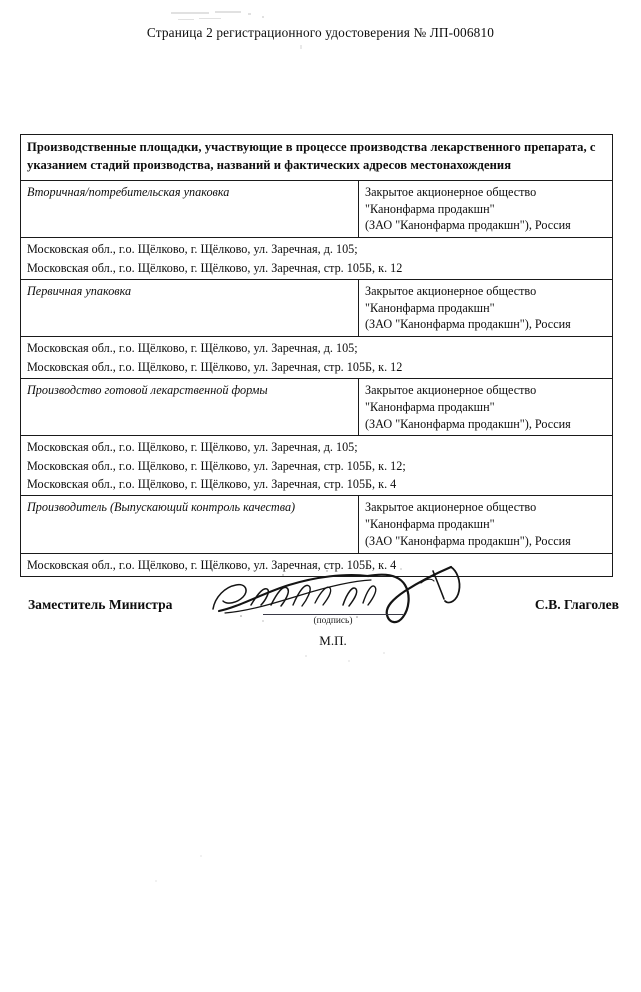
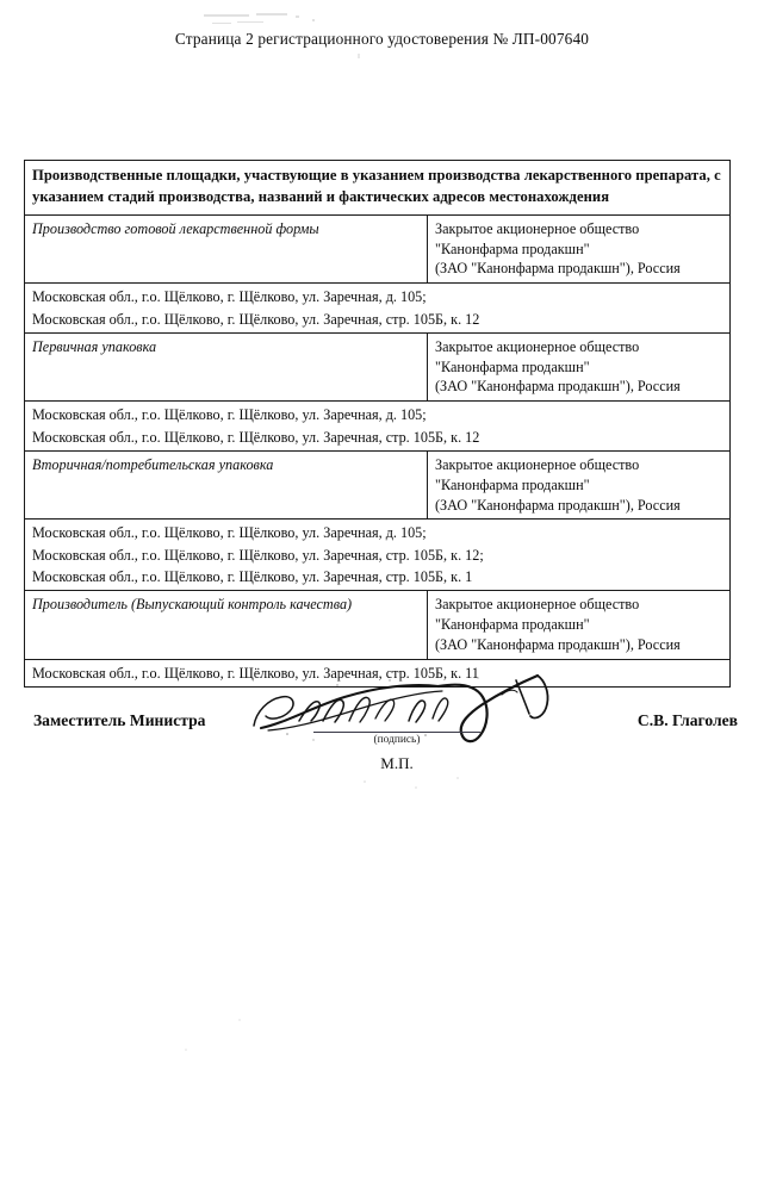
- Страница 2 регистрационного удостоверения № ЛП-006810
+ Страница 2 регистрационного удостоверения № ЛП-007640
- Производственные площадки, участвующие в процессе производства лекарственного препарата, с указанием стадий производства, названий и фактических адресов местонахождения
+ Производственные площадки, участвующие в указанием производства лекарственного препарата, с указанием стадий производства, названий и фактических адресов местонахождения
- Вторичная/потребительская упаковка	Закрытое акционерное общество "Канонфарма продакшн" (ЗАО "Канонфарма продакшн"), Россия
+ Производство готовой лекарственной формы	Закрытое акционерное общество "Канонфарма продакшн" (ЗАО "Канонфарма продакшн"), Россия
  Московская обл., г.о. Щёлково, г. Щёлково, ул. Заречная, д. 105; Московская обл., г.о. Щёлково, г. Щёлково, ул. Заречная, стр. 105Б, к. 12
  Первичная упаковка	Закрытое акционерное общество "Канонфарма продакшн" (ЗАО "Канонфарма продакшн"), Россия
  Московская обл., г.о. Щёлково, г. Щёлково, ул. Заречная, д. 105; Московская обл., г.о. Щёлково, г. Щёлково, ул. Заречная, стр. 105Б, к. 12
- Производство готовой лекарственной формы	Закрытое акционерное общество "Канонфарма продакшн" (ЗАО "Канонфарма продакшн"), Россия
+ Вторичная/потребительская упаковка	Закрытое акционерное общество "Канонфарма продакшн" (ЗАО "Канонфарма продакшн"), Россия
- Московская обл., г.о. Щёлково, г. Щёлково, ул. Заречная, д. 105; Московская обл., г.о. Щёлково, г. Щёлково, ул. Заречная, стр. 105Б, к. 12; Московская обл., г.о. Щёлково, г. Щёлково, ул. Заречная, стр. 105Б, к. 4
+ Московская обл., г.о. Щёлково, г. Щёлково, ул. Заречная, д. 105; Московская обл., г.о. Щёлково, г. Щёлково, ул. Заречная, стр. 105Б, к. 12; Московская обл., г.о. Щёлково, г. Щёлково, ул. Заречная, стр. 105Б, к. 1
  Производитель (Выпускающий контроль качества)	Закрытое акционерное общество "Канонфарма продакшн" (ЗАО "Канонфарма продакшн"), Россия
- Московская обл., г.о. Щёлково, г. Щёлково, ул. Заречная, стр. 105Б, к. 4
+ Московская обл., г.о. Щёлково, г. Щёлково, ул. Заречная, стр. 105Б, к. 11
  Заместитель Министра
  (подпись)
  М.П.
  С.В. Глаголев
